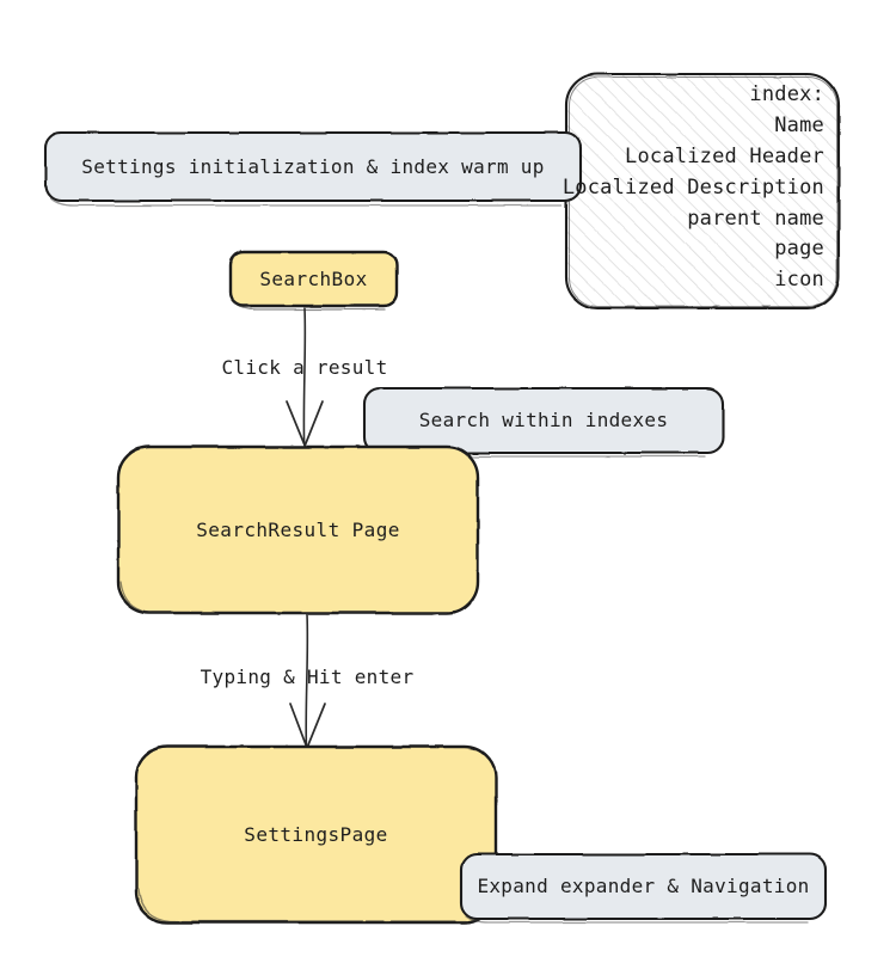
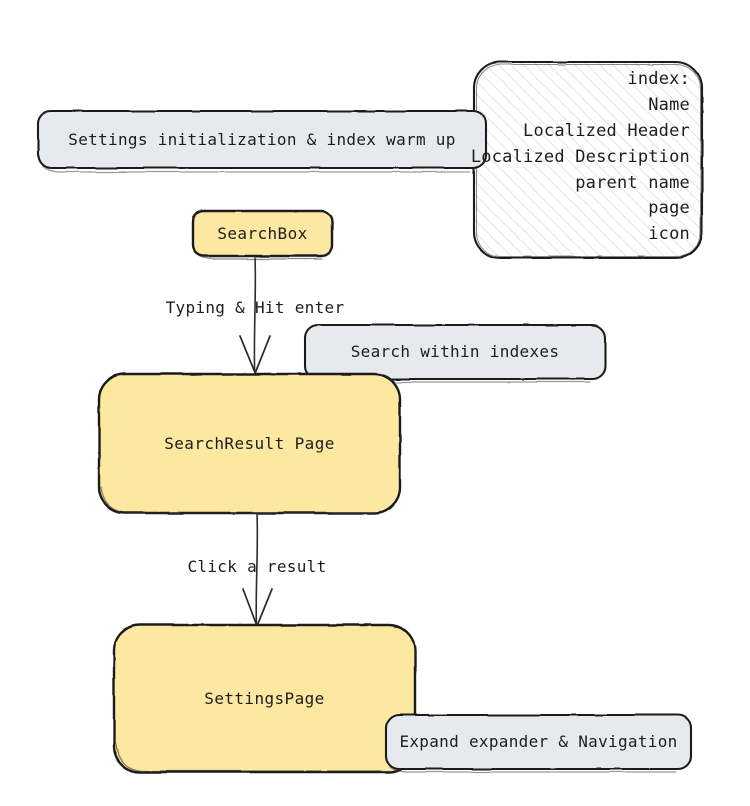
  Settings initialization & index warm up
  index:
  Name
  Localized Header
  Localized Description
  parent name
  page
  icon
  SearchBox
- Click a result
+ Typing & Hit enter
  Search within indexes
  SearchResult Page
- Typing & Hit enter
+ Click a result
  SettingsPage
  Expand expander & Navigation
